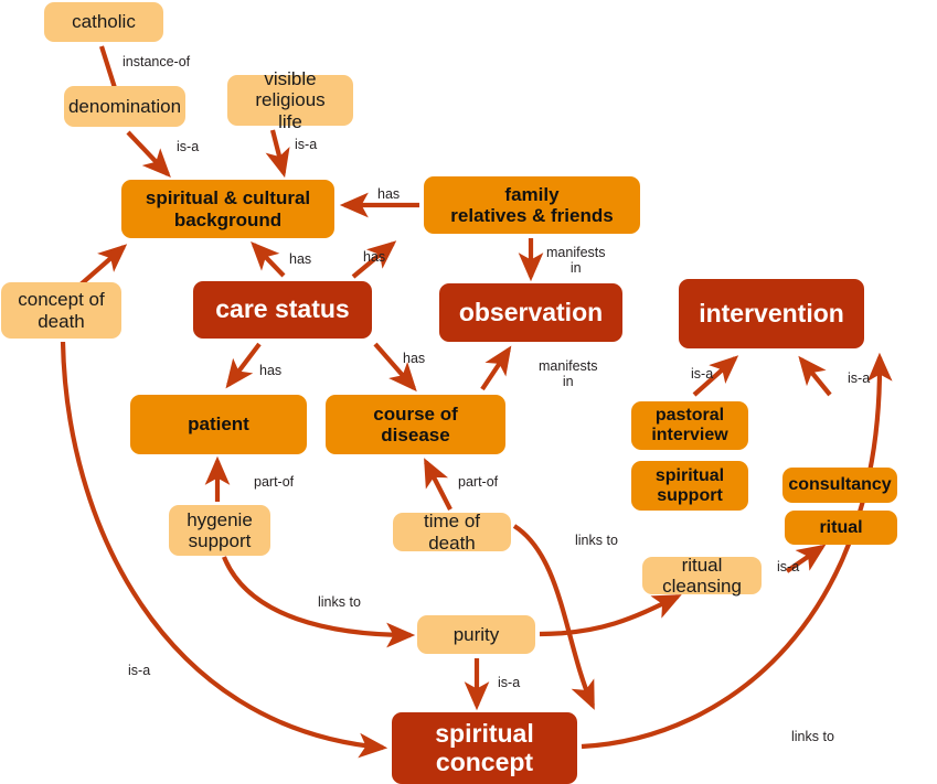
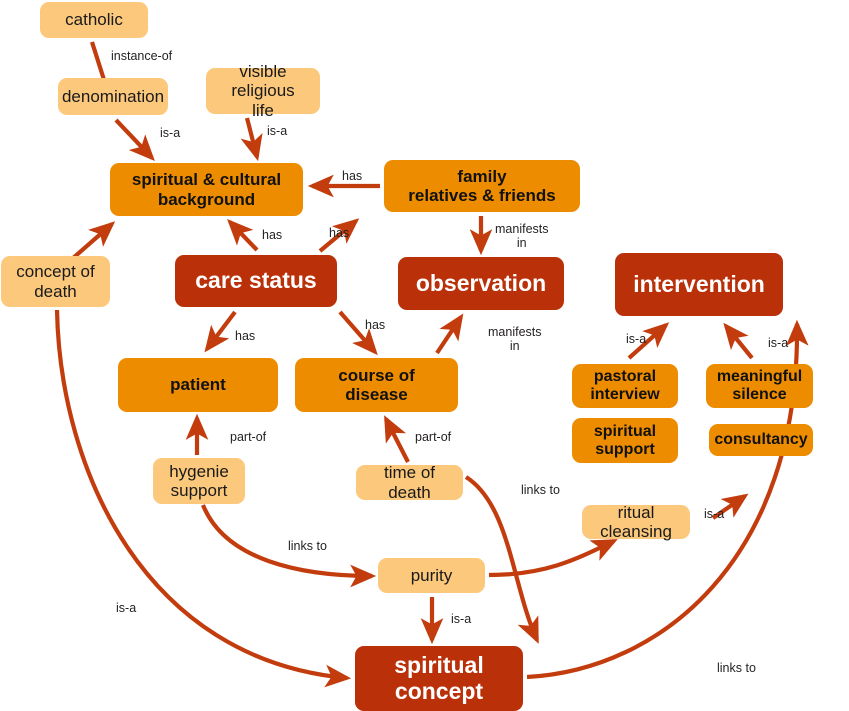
  catholic
  denomination
  visible religious
  life
  spiritual & cultural
  background
  family
  relatives & friends
  concept of
  death
  care status
  observation
  intervention
  patient
  course of
  disease
  pastoral
  interview
+ meaningful
+ silence
  spiritual
  support
  consultancy
- ritual
  hygenie
  support
  time of death
  ritual cleansing
  purity
  spiritual
  concept
  instance-of
  is-a
  is-a
  has
  manifests
  in
  has
  has
  has
  has
  manifests
  in
  part-of
  part-of
  is-a
  is-a
  is-a
  links to
  links to
  is-a
  is-a
  links to
